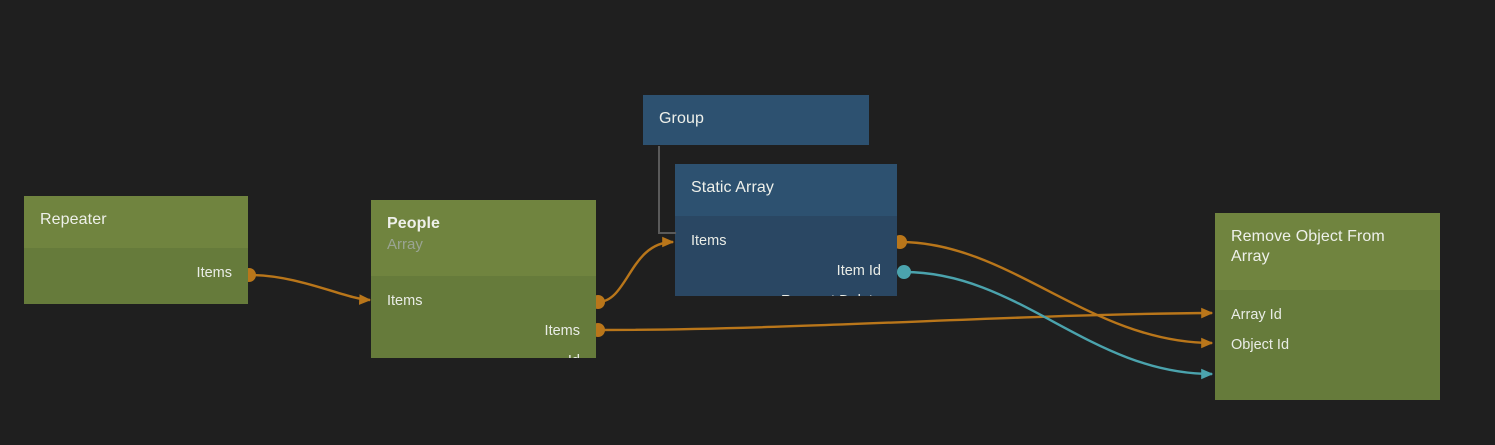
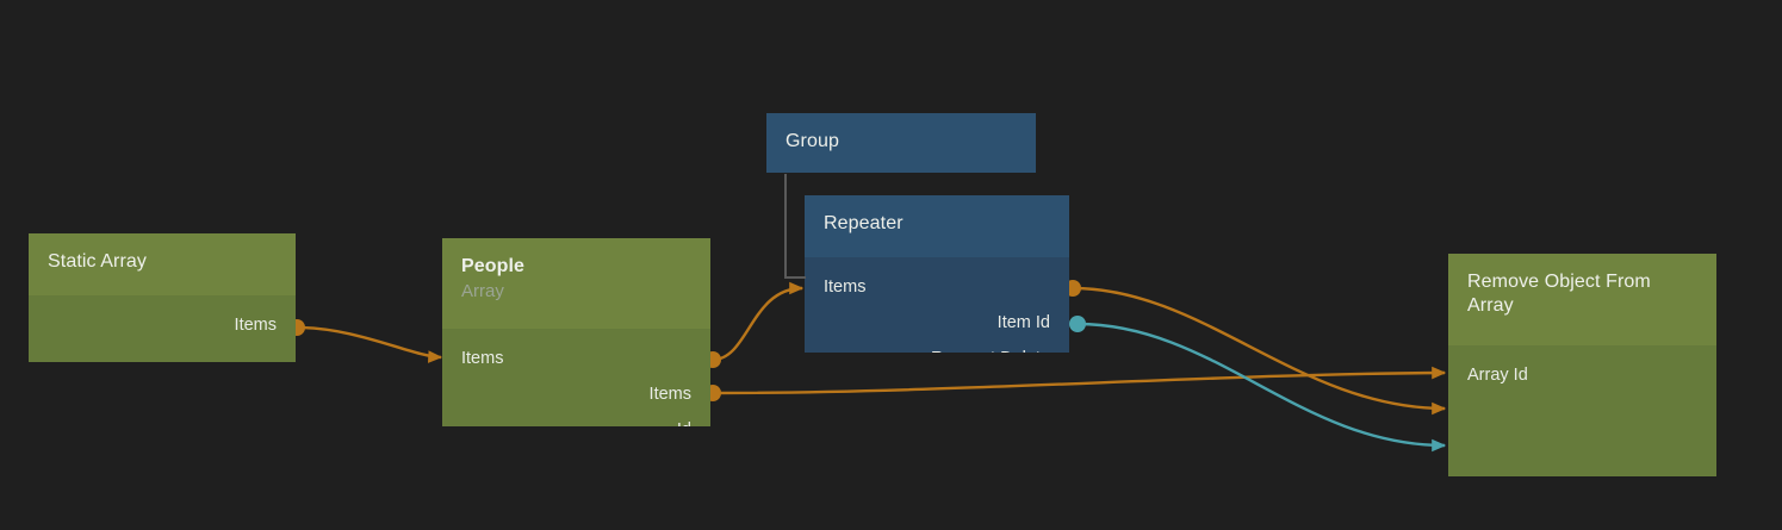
- Repeater
+ Static Array
  Items
  People
  Array
  Items
  Items
  Group
- Static Array
+ Repeater
  Items
  Item Id
  Remove Object From Array
  Array Id
- Object Id
